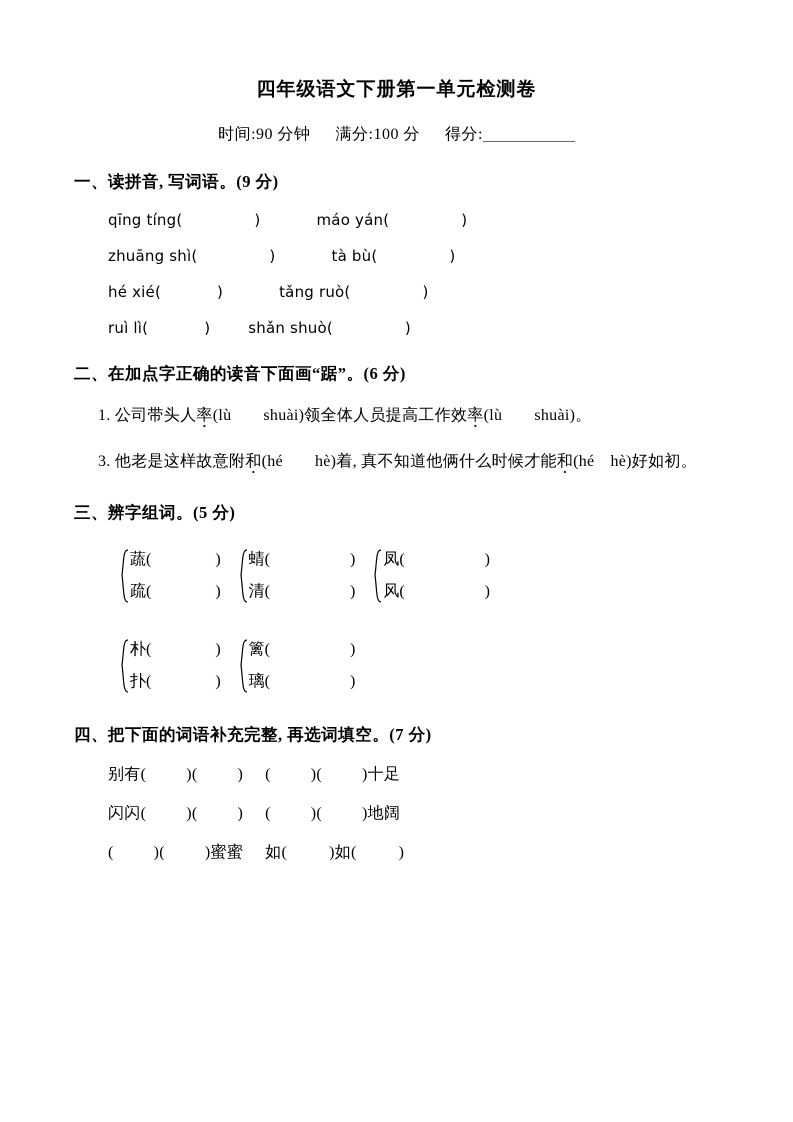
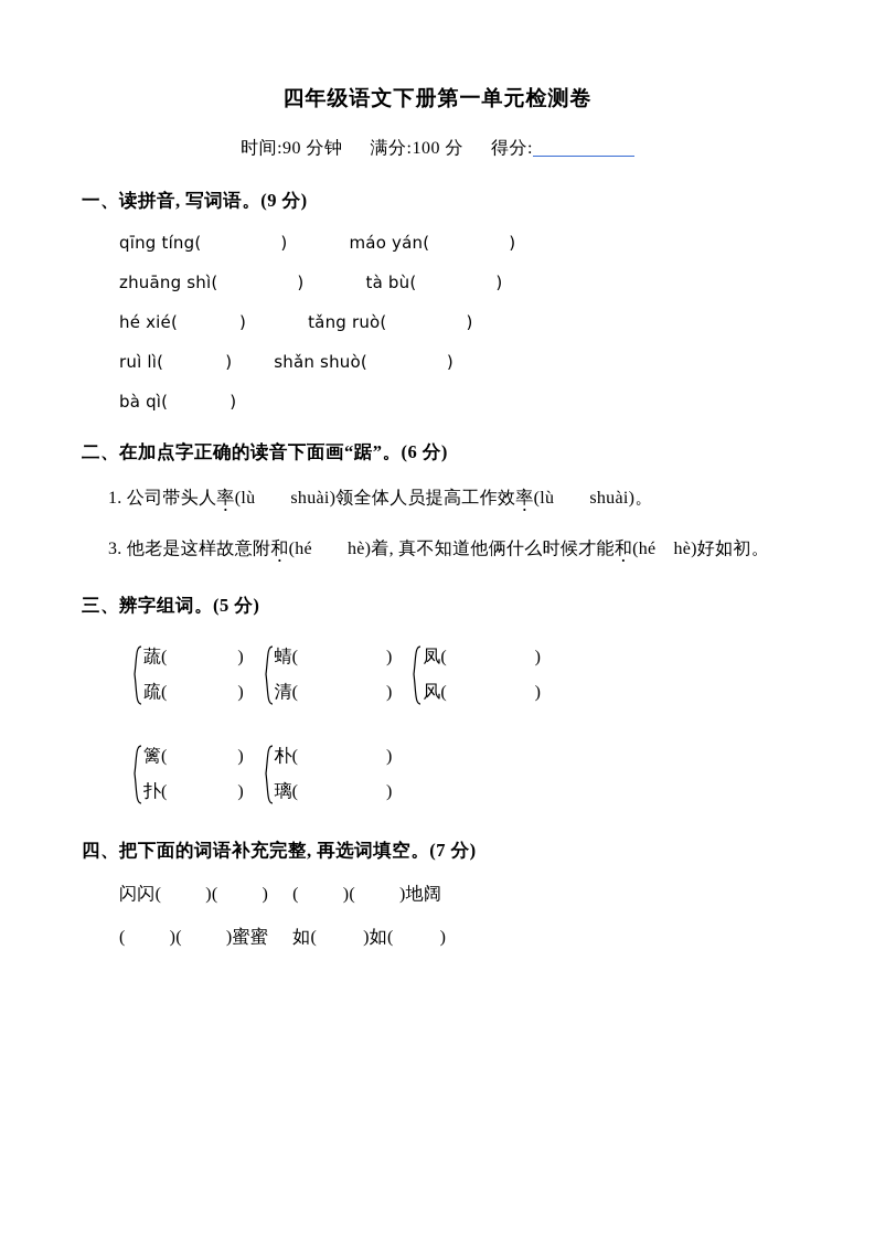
  四年级语文下册第一单元检测卷
  时间:90 分钟 满分:100 分 得分:
  一、读拼音, 写词语。(9 分)
  qīng tíng( ) máo yán( )
  zhuāng shì( ) tà bù( )
  hé xié( ) tǎng ruò( )
  ruì lì( ) shǎn shuò( )
+ bà qì( )
  二、在加点字正确的读音下面画“踞”。(6 分)
  1. 公司带头人率(lù shuài)领全体人员提高工作效率(lù shuài)。
  3. 他老是这样故意附和(hé hè)着, 真不知道他俩什么时候才能和(hé hè)好如初。
  三、辨字组词。(5 分)
  蔬( )
  疏( )
  蜻( )
  清( )
  凤( )
  风( )
- 朴( )
+ 篱( )
  扑( )
- 篱( )
+ 朴( )
  璃( )
  四、把下面的词语补充完整, 再选词填空。(7 分)
- 别有( )( ) ( )( )十足
  闪闪( )( ) ( )( )地阔
  ( )( )蜜蜜 如( )如( )
